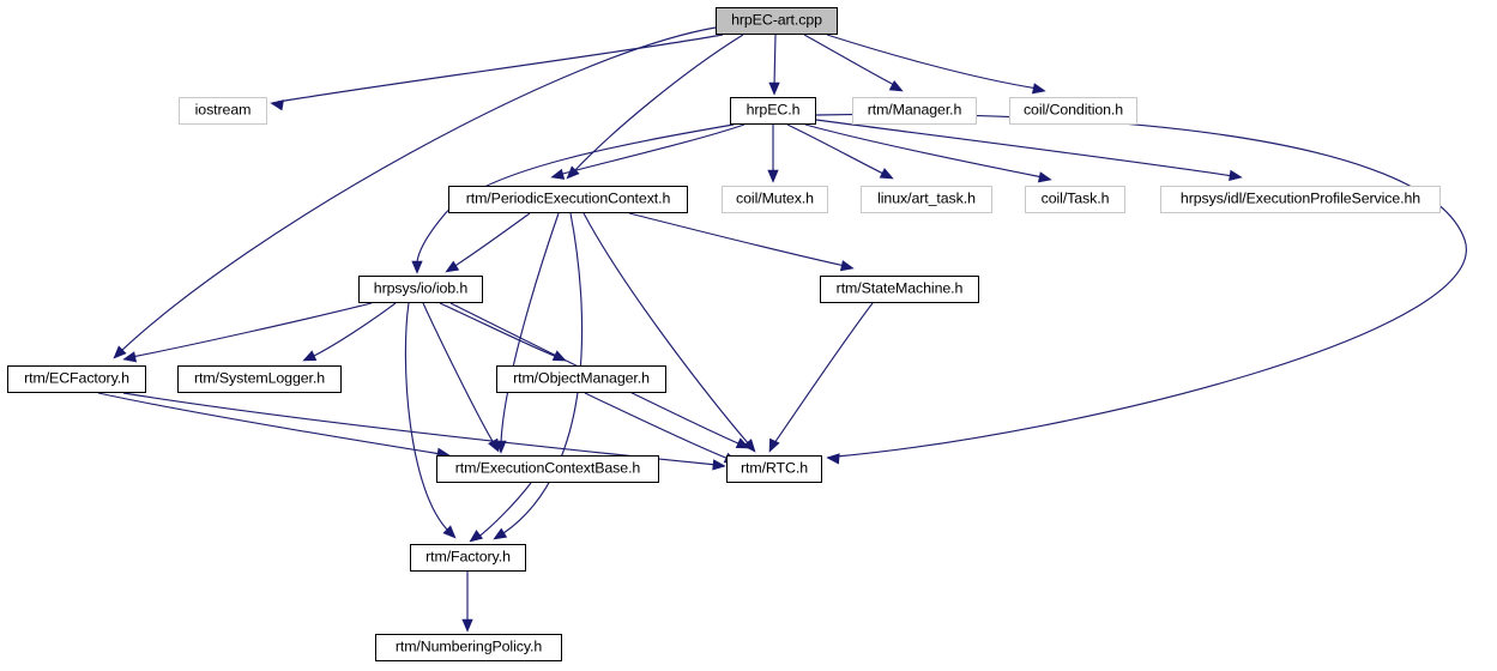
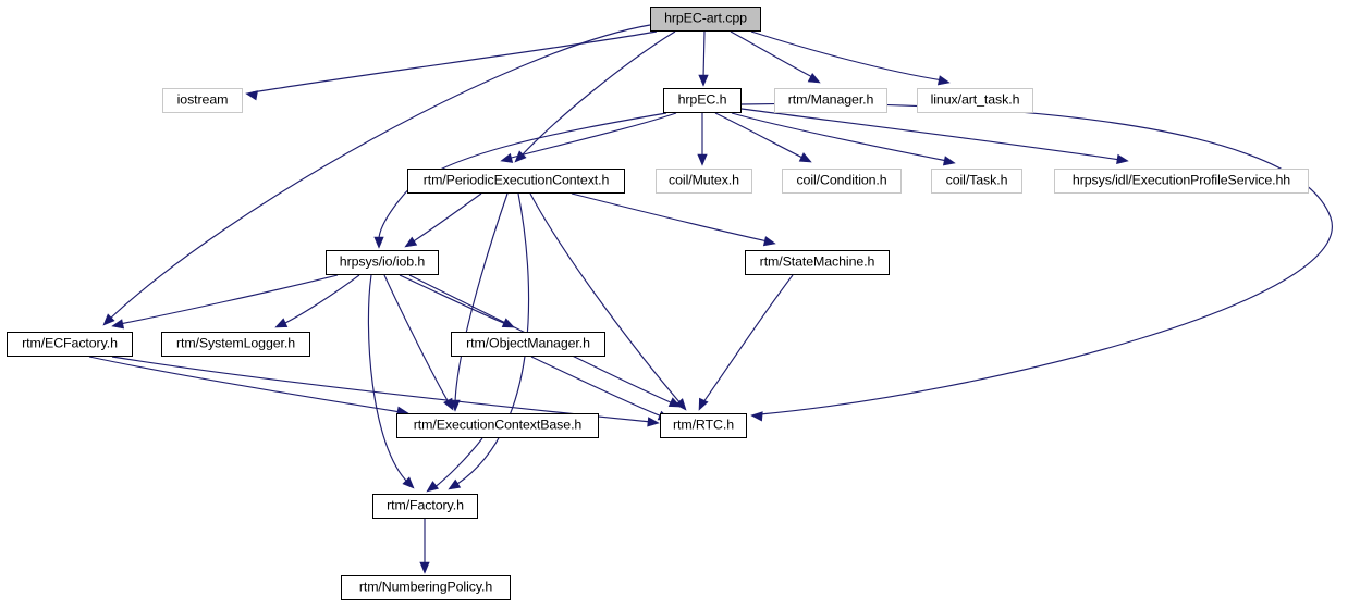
  hrpEC-art.cpp
  iostream
  hrpEC.h
  rtm/Manager.h
- coil/Condition.h
+ linux/art_task.h
  rtm/PeriodicExecutionContext.h
  coil/Mutex.h
- linux/art_task.h
+ coil/Condition.h
  coil/Task.h
  hrpsys/idl/ExecutionProfileService.hh
  hrpsys/io/iob.h
  rtm/StateMachine.h
  rtm/ECFactory.h
  rtm/SystemLogger.h
  rtm/ObjectManager.h
  rtm/ExecutionContextBase.h
  rtm/RTC.h
  rtm/Factory.h
  rtm/NumberingPolicy.h
